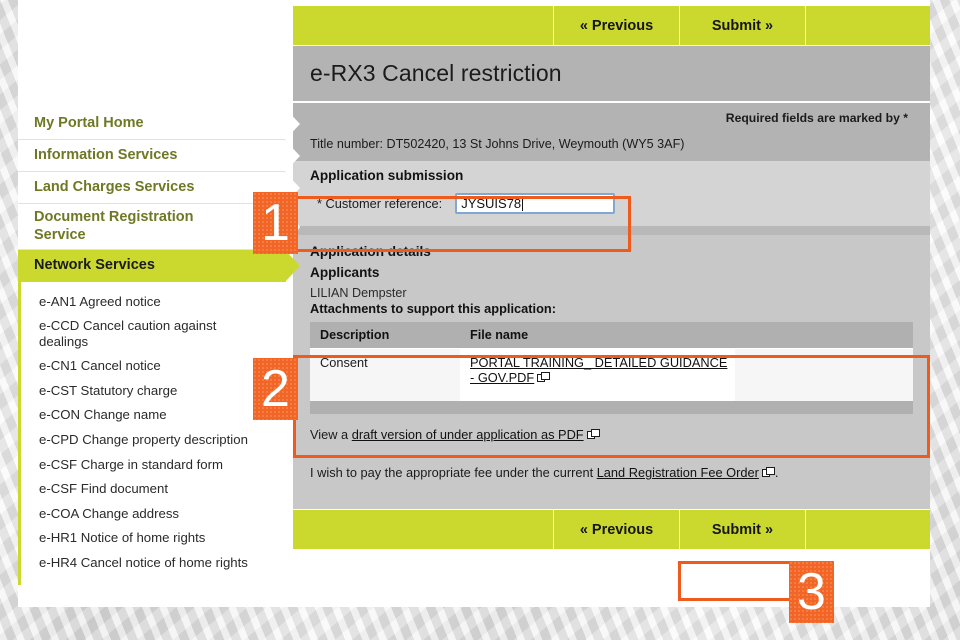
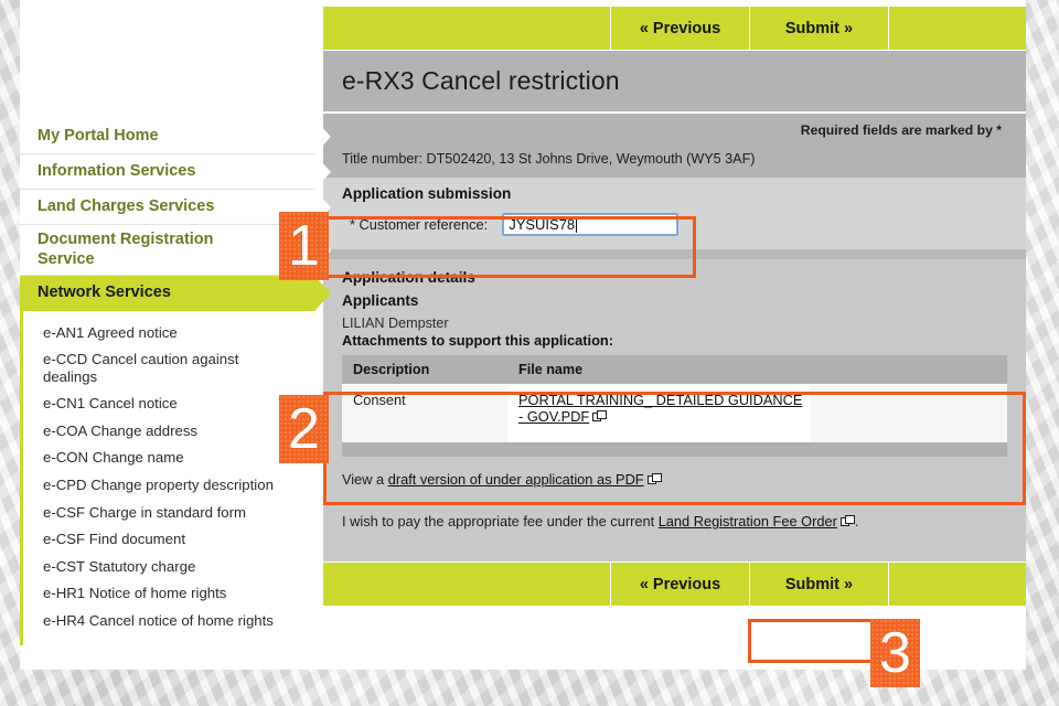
  My Portal Home
  Information Services
  Land Charges Services
  Document Registration Service
  Network Services
  e-AN1 Agreed notice
  e-CCD Cancel caution against dealings
  e-CN1 Cancel notice
- e-CST Statutory charge
+ e-COA Change address
  e-CON Change name
  e-CPD Change property description
  e-CSF Charge in standard form
  e-CSF Find document
- e-COA Change address
+ e-CST Statutory charge
  e-HR1 Notice of home rights
  e-HR4 Cancel notice of home rights
  « Previous
  Submit »
  e-RX3 Cancel restriction
  Required fields are marked by *
  Title number: DT502420, 13 St Johns Drive, Weymouth (WY5 3AF)
  Application submission
  * Customer reference:
  JYSUIS78
  Application details
  Applicants
  LILIAN Dempster
  Attachments to support this application:
  Description	File name
  Consent	PORTAL TRAINING_ DETAILED GUIDANCE - GOV.PDF
  View a draft version of under application as PDF
  I wish to pay the appropriate fee under the current Land Registration Fee Order .
  « Previous
  Submit »
  1
  2
  3
